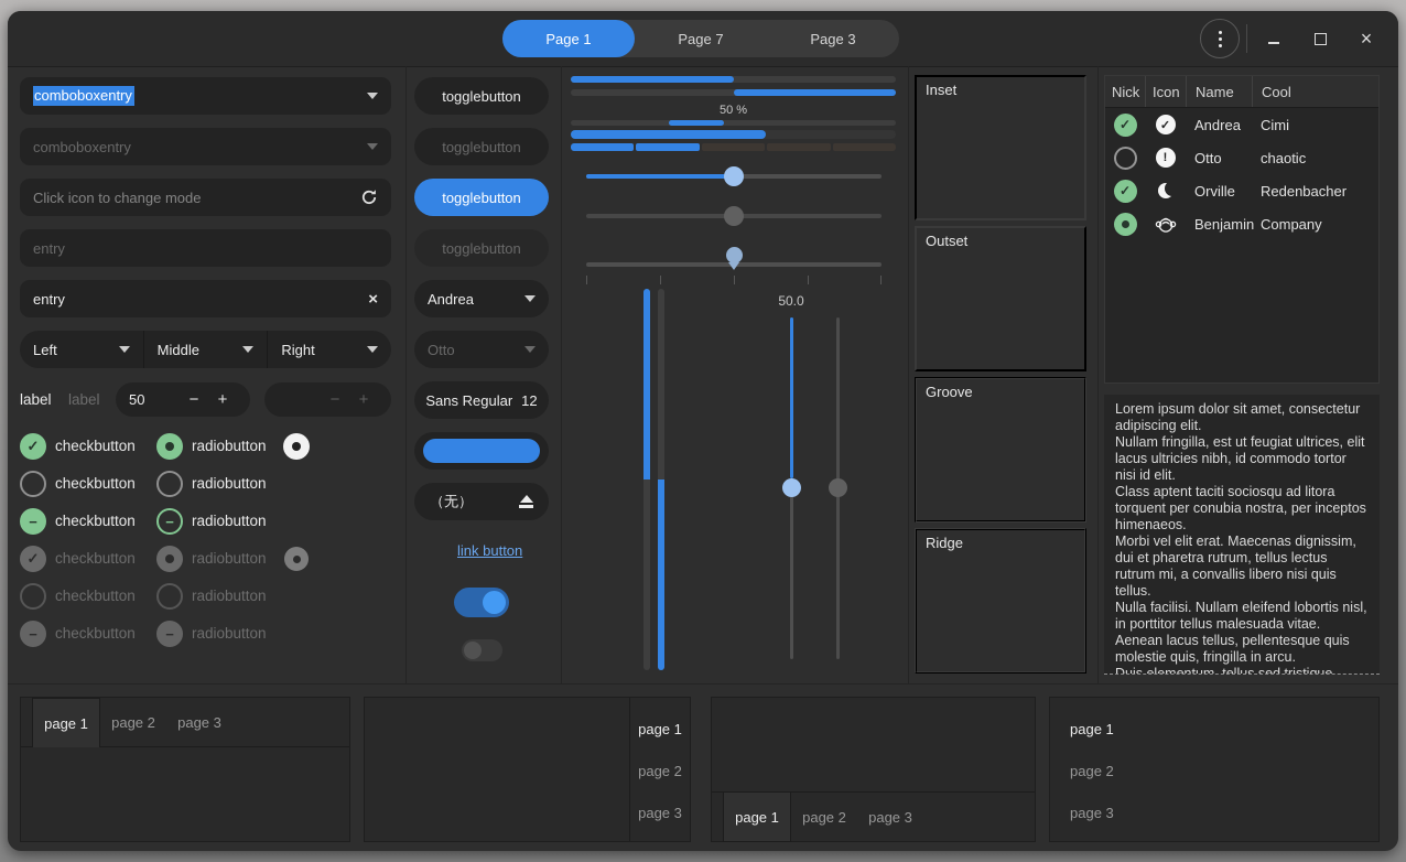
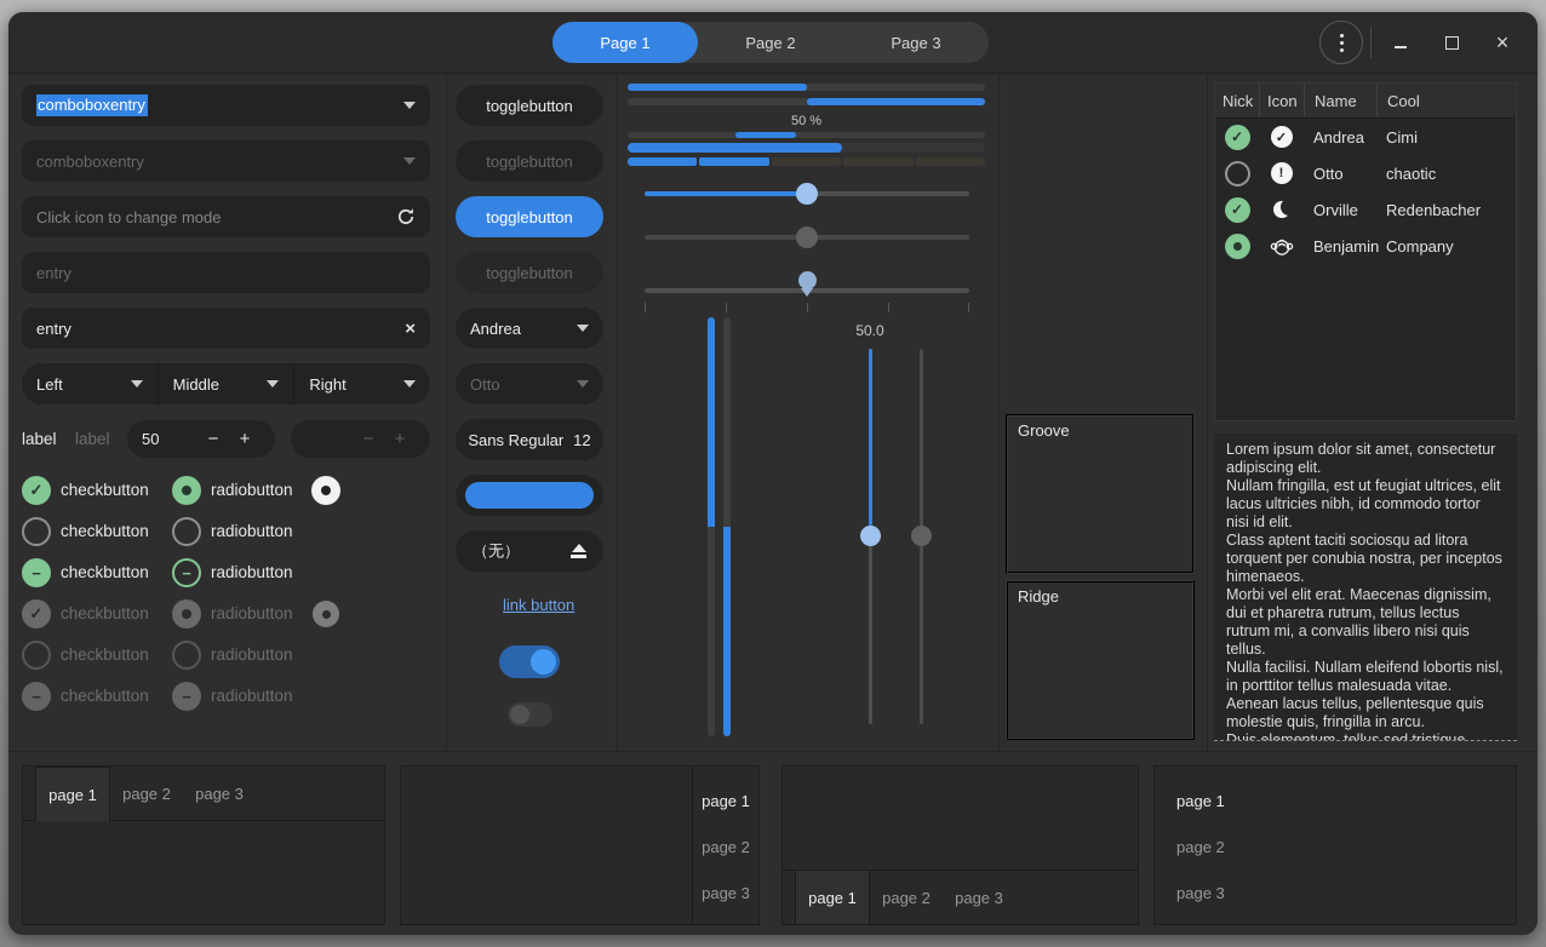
  Page 1
- Page 7
+ Page 2
  Page 3
  ×
  comboboxentry
  comboboxentry
  Click icon to change mode
  entry
  entry
  ×
  Left
  Middle
  Right
  label
  label
  50
  −
  +
  −
  +
  ✓
  checkbutton
  radiobutton
  checkbutton
  radiobutton
  −
  checkbutton
  −
  radiobutton
  ✓
  checkbutton
  radiobutton
  checkbutton
  radiobutton
  −
  checkbutton
  −
  radiobutton
  togglebutton
  togglebutton
  togglebutton
  togglebutton
  Andrea
  Otto
  Sans Regular
  12
  （无）
  link button
  50 %
  50.0
- Inset
- Outset
  Groove
  Ridge
  Nick
  Icon
  Name
  Cool
  ✓
  ✓
  Andrea
  Cimi
  !
  Otto
  chaotic
  ✓
  Orville
  Redenbacher
  Benjamin
  Company
  Lorem ipsum dolor sit amet, consectetur adipiscing elit.
  Nullam fringilla, est ut feugiat ultrices, elit lacus ultricies nibh, id commodo tortor nisi id elit.
  Class aptent taciti sociosqu ad litora torquent per conubia nostra, per inceptos himenaeos.
  Morbi vel elit erat. Maecenas dignissim, dui et pharetra rutrum, tellus lectus rutrum mi, a convallis libero nisi quis tellus.
  Nulla facilisi. Nullam eleifend lobortis nisl, in porttitor tellus malesuada vitae.
  Aenean lacus tellus, pellentesque quis molestie quis, fringilla in arcu.
  Duis elementum, tellus sed tristique
  page 1
  page 2
  page 3
  page 1
  page 2
  page 3
  page 1
  page 2
  page 3
  page 1
  page 2
  page 3
